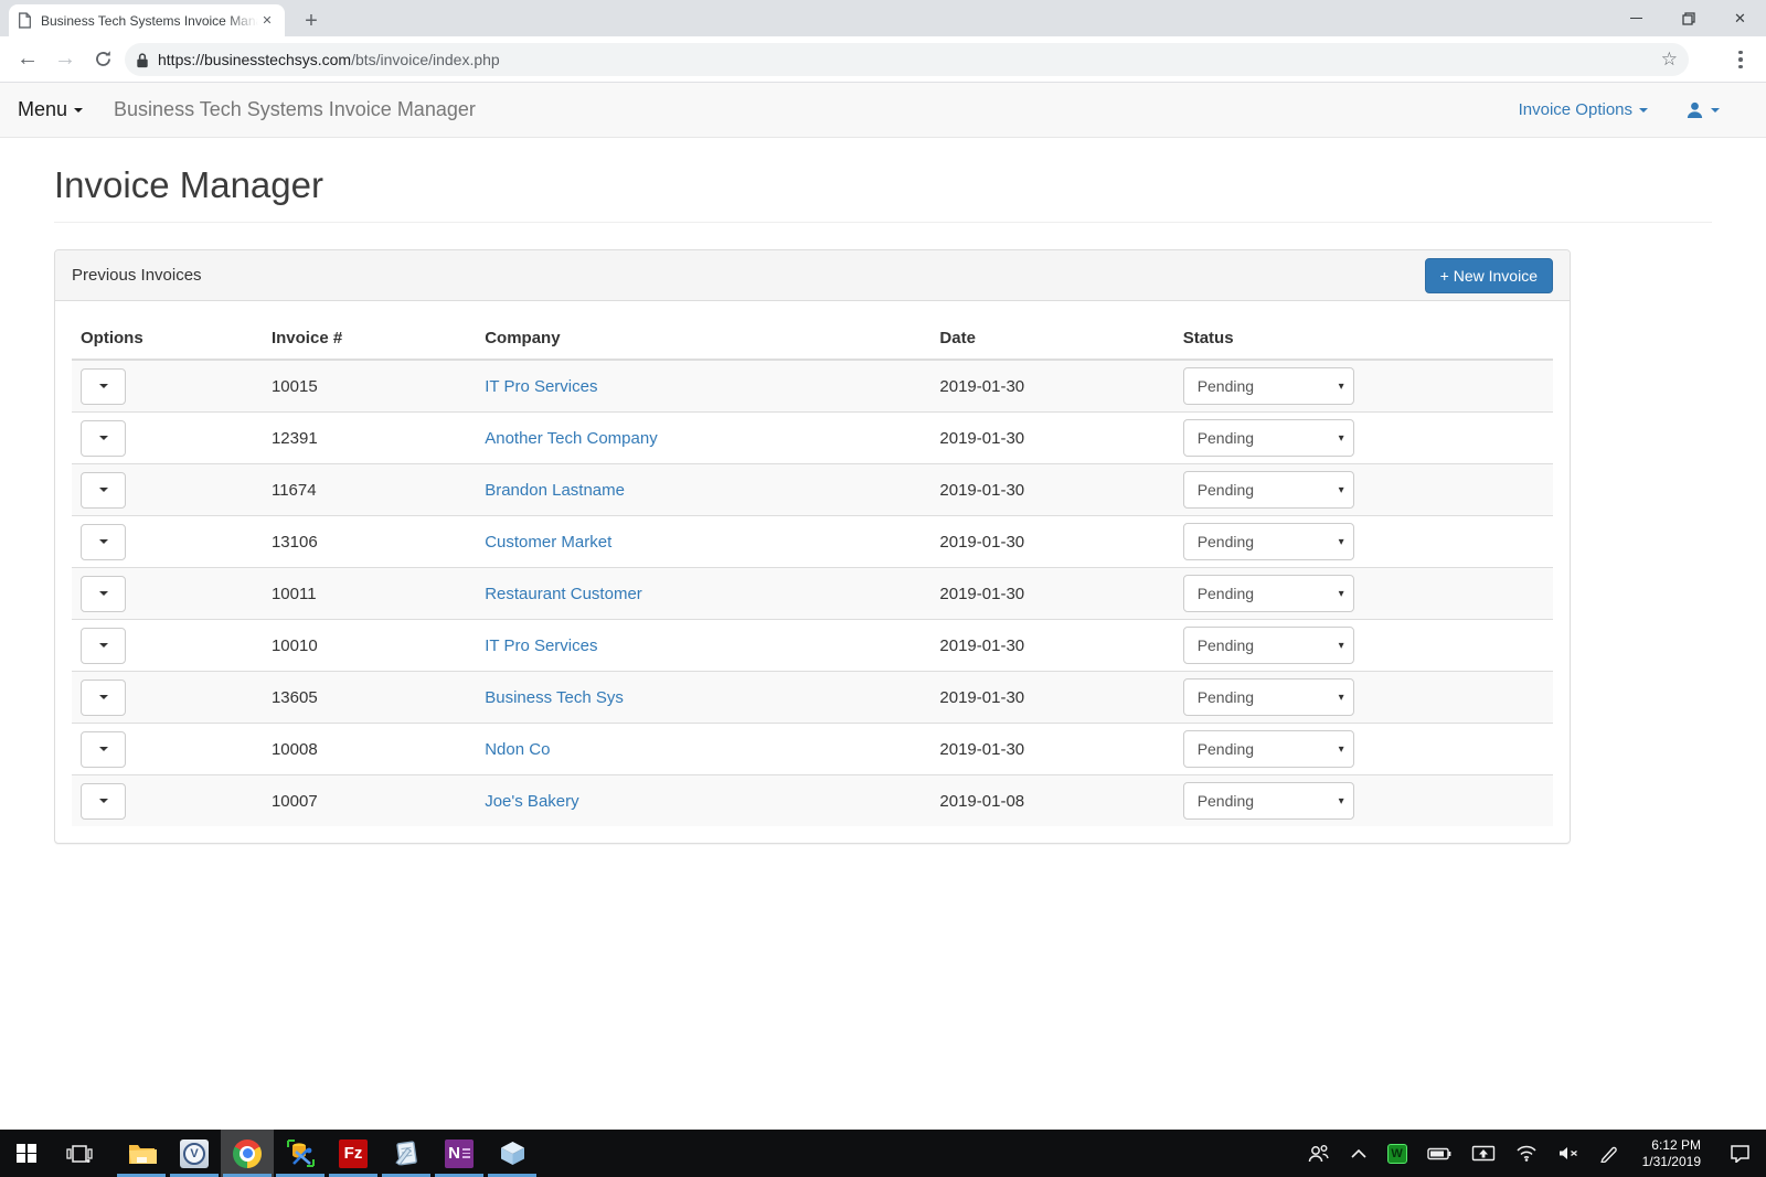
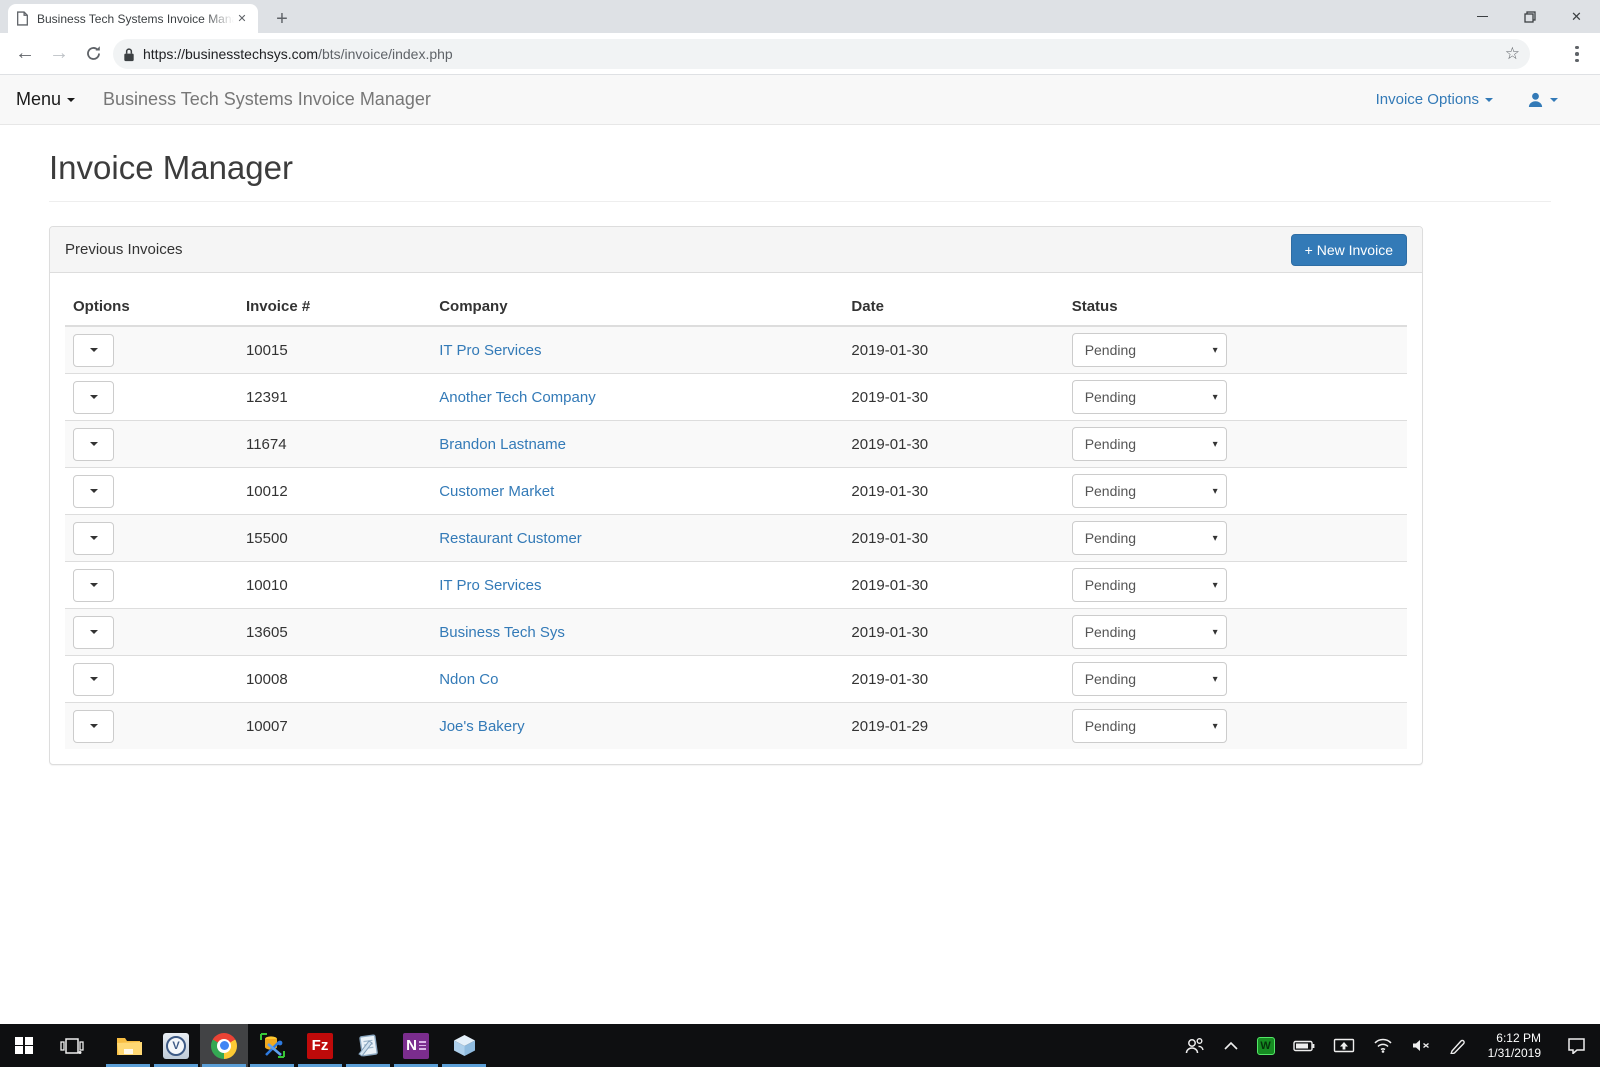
  Business Tech Systems Invoice Man
  ✕
  +
  ✕
  ←
  →
  https://businesstechsys.com/bts/invoice/index.php
  ☆
  Menu
  Business Tech Systems Invoice Manager
  Invoice Options
  Invoice Manager
  Previous Invoices
  + New Invoice
  Options	Invoice #	Company	Date	Status
  	10015	IT Pro Services	2019-01-30	Pending ▾
  	12391	Another Tech Company	2019-01-30	Pending ▾
  	11674	Brandon Lastname	2019-01-30	Pending ▾
- 	13106	Customer Market	2019-01-30	Pending ▾
+ 	10012	Customer Market	2019-01-30	Pending ▾
- 	10011	Restaurant Customer	2019-01-30	Pending ▾
+ 	15500	Restaurant Customer	2019-01-30	Pending ▾
  	10010	IT Pro Services	2019-01-30	Pending ▾
  	13605	Business Tech Sys	2019-01-30	Pending ▾
  	10008	Ndon Co	2019-01-30	Pending ▾
- 	10007	Joe's Bakery	2019-01-08	Pending ▾
+ 	10007	Joe's Bakery	2019-01-29	Pending ▾
  V
  Fz
  N
  W
  6:12 PM
  1/31/2019
